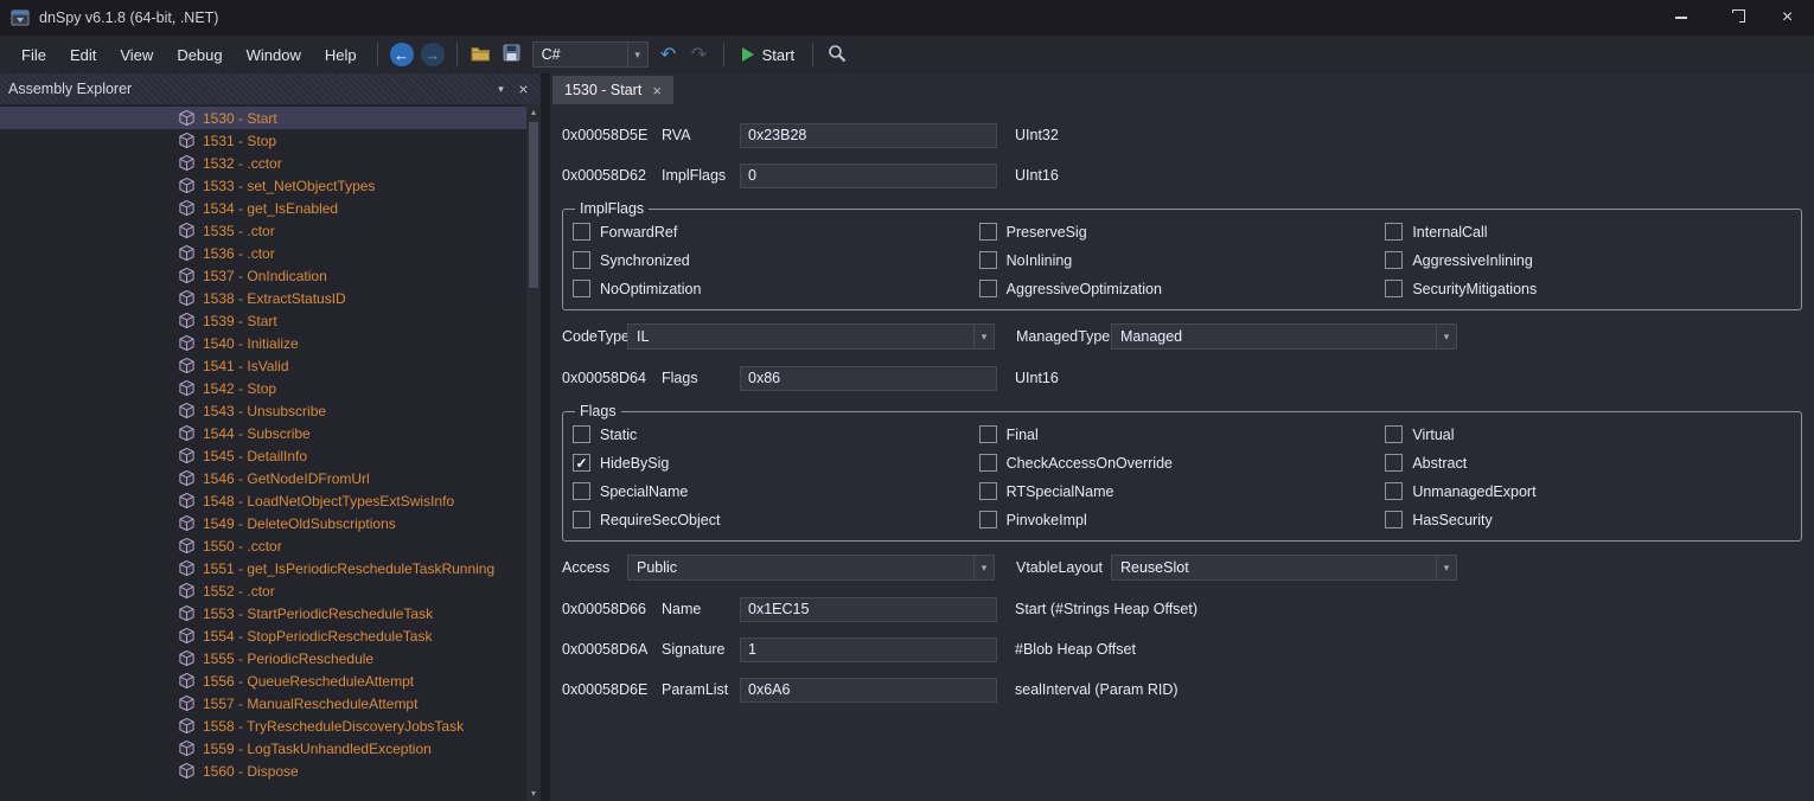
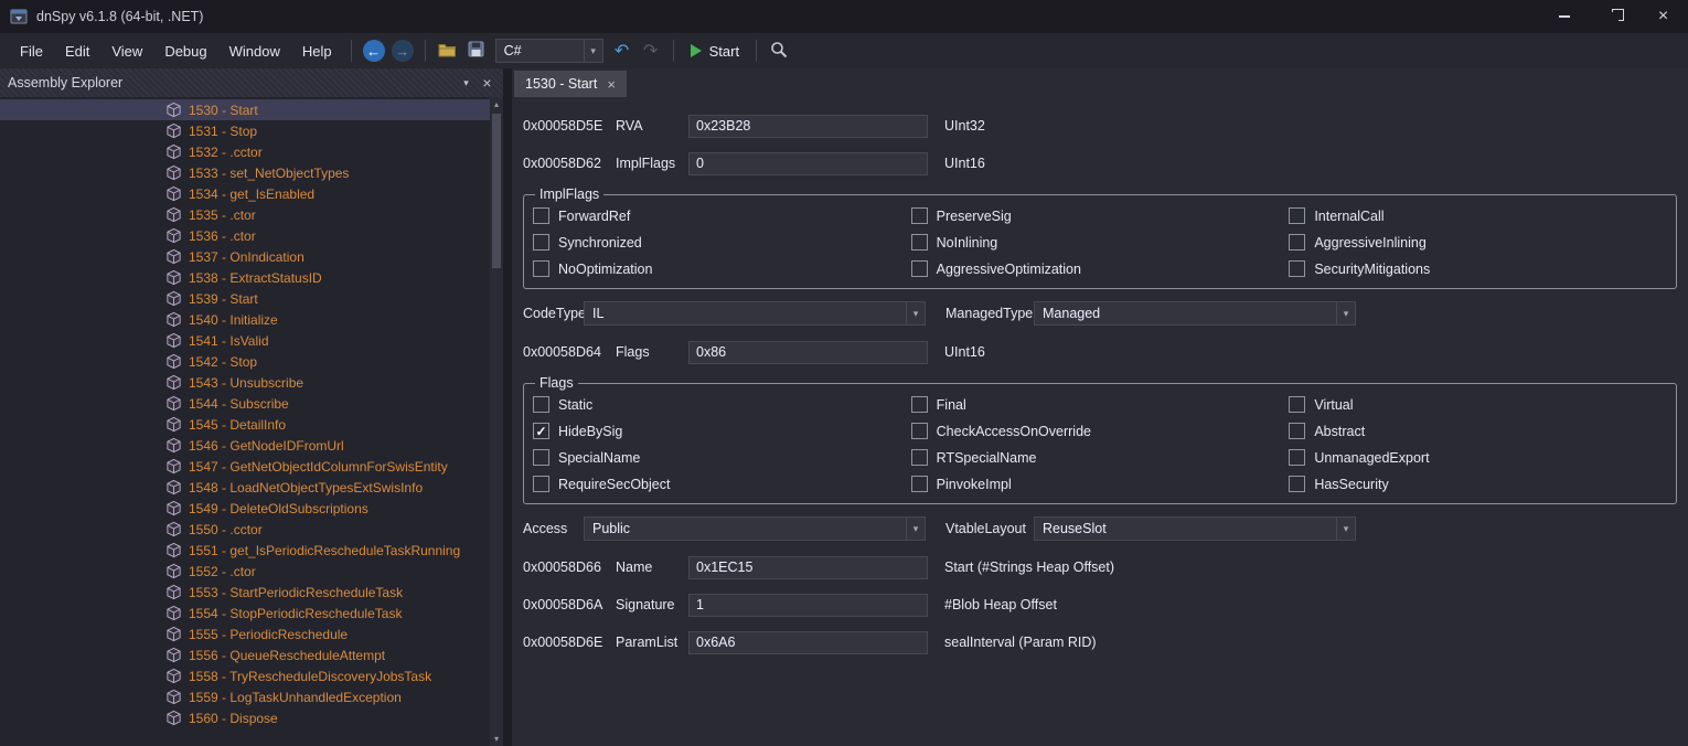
  dnSpy v6.1.8 (64-bit, .NET)
  ×
  File
  Edit
  View
  Debug
  Window
  Help
  ←
  →
  C#
  ▾
  ↶
  ↷
  Start
  Assembly Explorer
  ▾
  ×
  1530 - Start
  1531 - Stop
  1532 - .cctor
  1533 - set_NetObjectTypes
  1534 - get_IsEnabled
  1535 - .ctor
  1536 - .ctor
  1537 - OnIndication
  1538 - ExtractStatusID
  1539 - Start
  1540 - Initialize
  1541 - IsValid
  1542 - Stop
  1543 - Unsubscribe
  1544 - Subscribe
  1545 - DetailInfo
  1546 - GetNodeIDFromUrl
+ 1547 - GetNetObjectIdColumnForSwisEntity
  1548 - LoadNetObjectTypesExtSwisInfo
  1549 - DeleteOldSubscriptions
  1550 - .cctor
  1551 - get_IsPeriodicRescheduleTaskRunning
  1552 - .ctor
  1553 - StartPeriodicRescheduleTask
  1554 - StopPeriodicRescheduleTask
  1555 - PeriodicReschedule
  1556 - QueueRescheduleAttempt
- 1557 - ManualRescheduleAttempt
  1558 - TryRescheduleDiscoveryJobsTask
  1559 - LogTaskUnhandledException
  1560 - Dispose
  ▴
  ▾
  1530 - Start
  ×
  0x00058D5E
  RVA
  0x23B28
  UInt32
  0x00058D62
  ImplFlags
  0
  UInt16
  ImplFlags
  ForwardRef
  PreserveSig
  InternalCall
  Synchronized
  NoInlining
  AggressiveInlining
  NoOptimization
  AggressiveOptimization
  SecurityMitigations
  CodeType
  IL
  ▾
  ManagedType
  Managed
  ▾
  0x00058D64
  Flags
  0x86
  UInt16
  Flags
  Static
  Final
  Virtual
  HideBySig
  CheckAccessOnOverride
  Abstract
  SpecialName
  RTSpecialName
  UnmanagedExport
  RequireSecObject
  PinvokeImpl
  HasSecurity
  Access
  Public
  ▾
  VtableLayout
  ReuseSlot
  ▾
  0x00058D66
  Name
  0x1EC15
  Start (#Strings Heap Offset)
  0x00058D6A
  Signature
  1
  #Blob Heap Offset
  0x00058D6E
  ParamList
  0x6A6
  sealInterval (Param RID)
